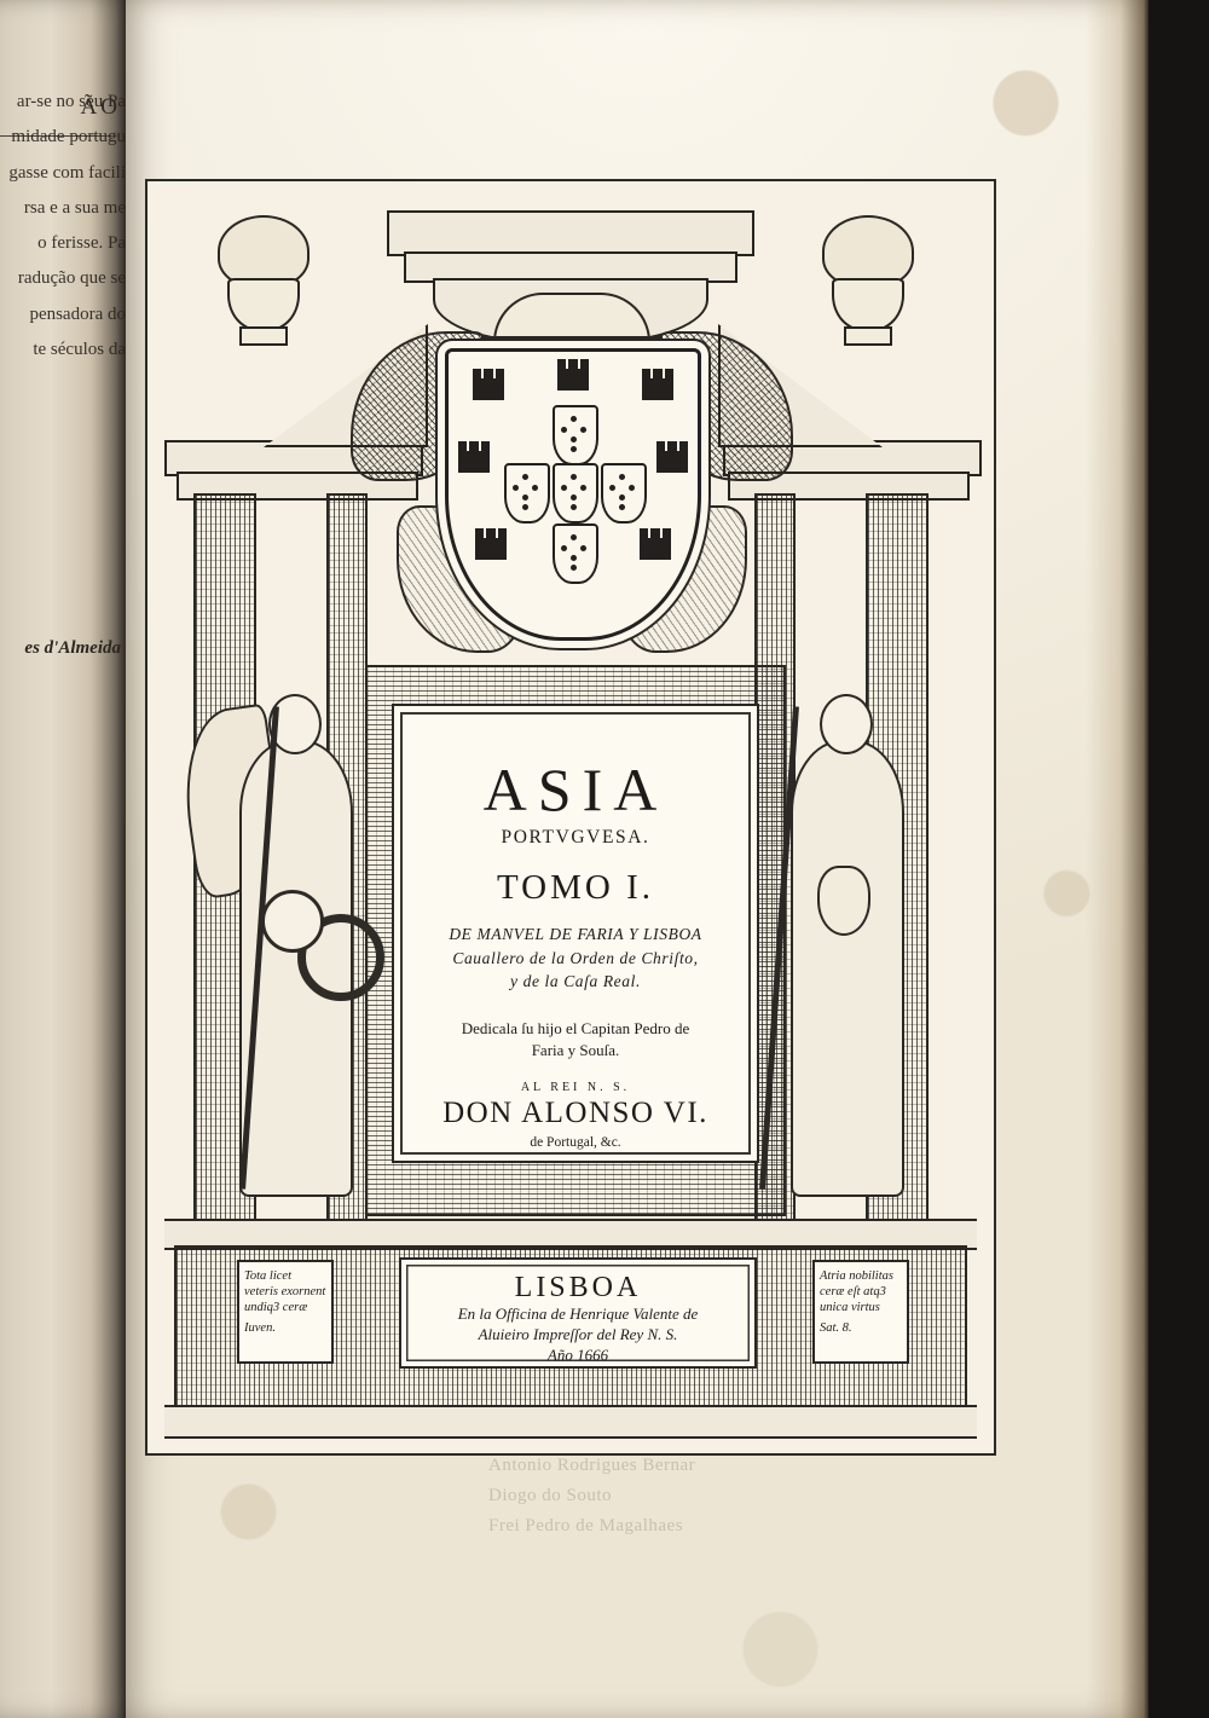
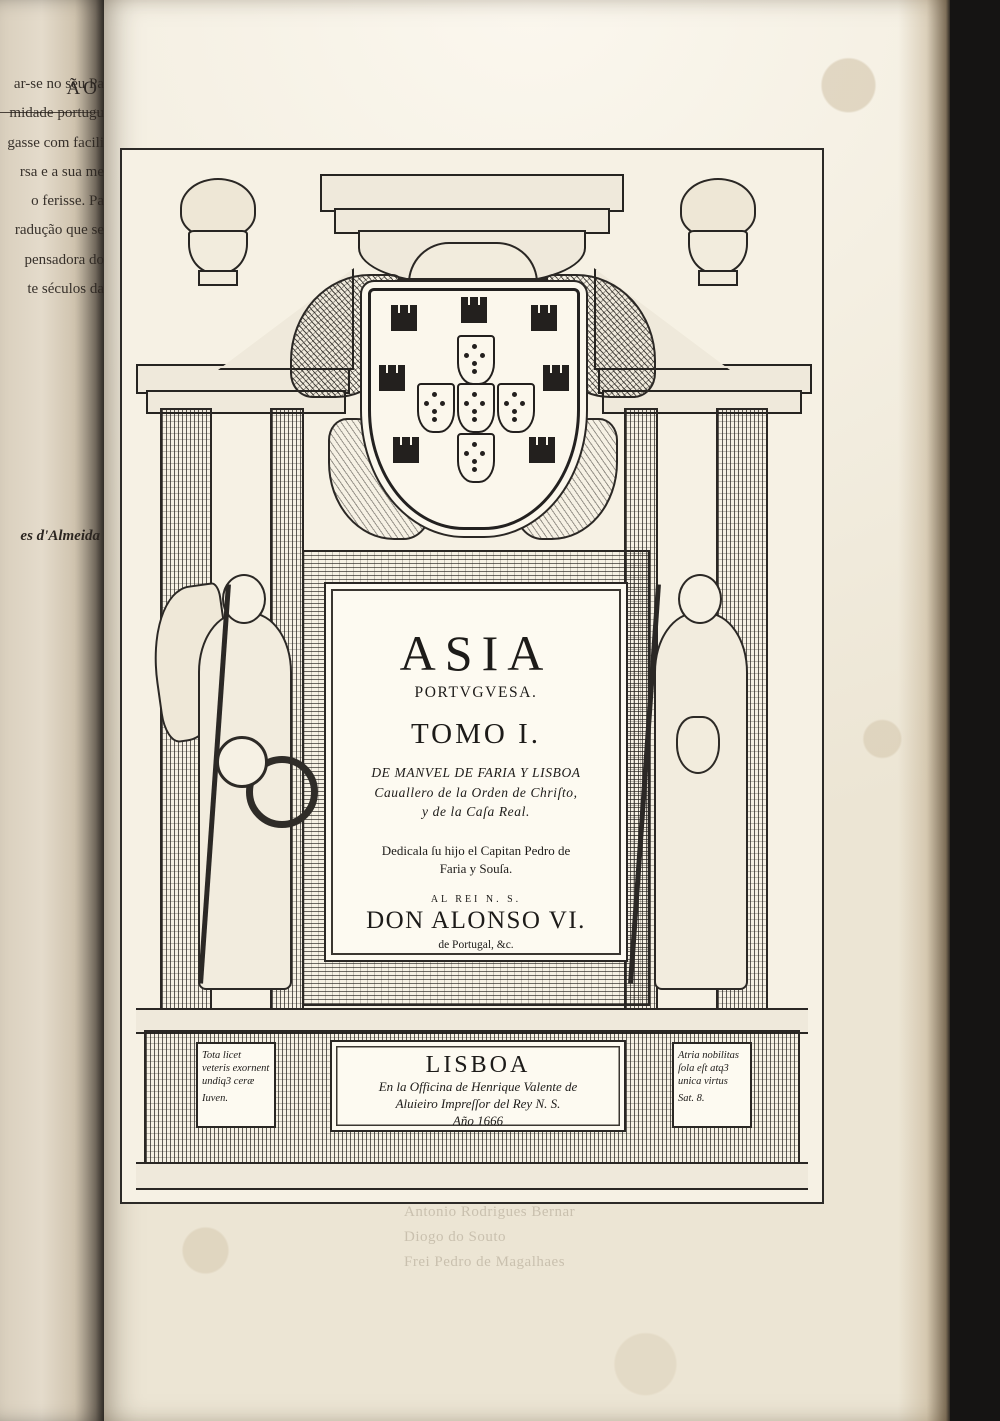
  ÃO
  ar-se no seu Pa
  midade portugu
  gasse com facili
  rsa e a sua me
  o ferisse. Pa
  radução que se
  pensadora do
  te séculos da
  es d'Almeida
  Antonio Rodrigues Bernar
  Diogo do Souto
  Frei Pedro de Magalhaes
  ASIA
  PORTVGVESA.
  TOMO I.
  DE MANVEL DE FARIA Y LISBOA
  Cauallero de la Orden de Chriſto,
  y de la Caſa Real.
  Dedicala ſu hijo el Capitan Pedro de
  Faria y Souſa.
  AL REI N. S.
  DON ALONSO VI.
  de Portugal, &c.
  LISBOA
  En la Officina de Henrique Valente de
  Aluieiro Impreſſor del Rey N. S.
  Año 1666
  Tota licet veteris exornent undiq3 ceræ
  Iuven.
- Atria nobilitas ceræ eſt atq3 unica virtus
+ Atria nobilitas ſola eſt atq3 unica virtus
  Sat. 8.
